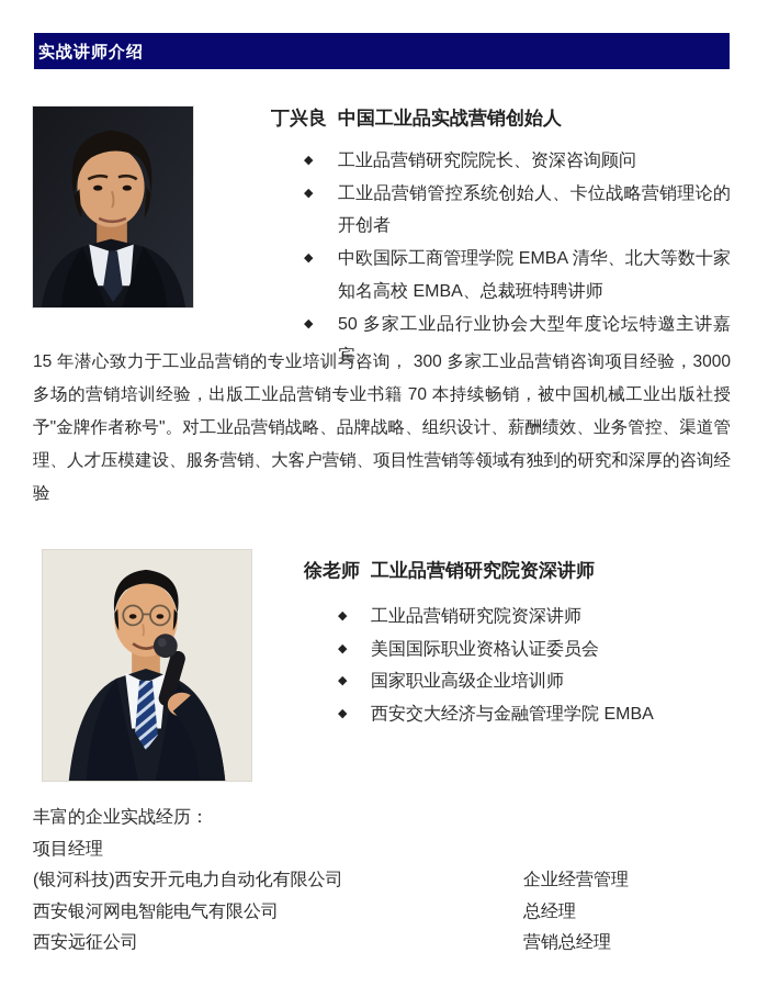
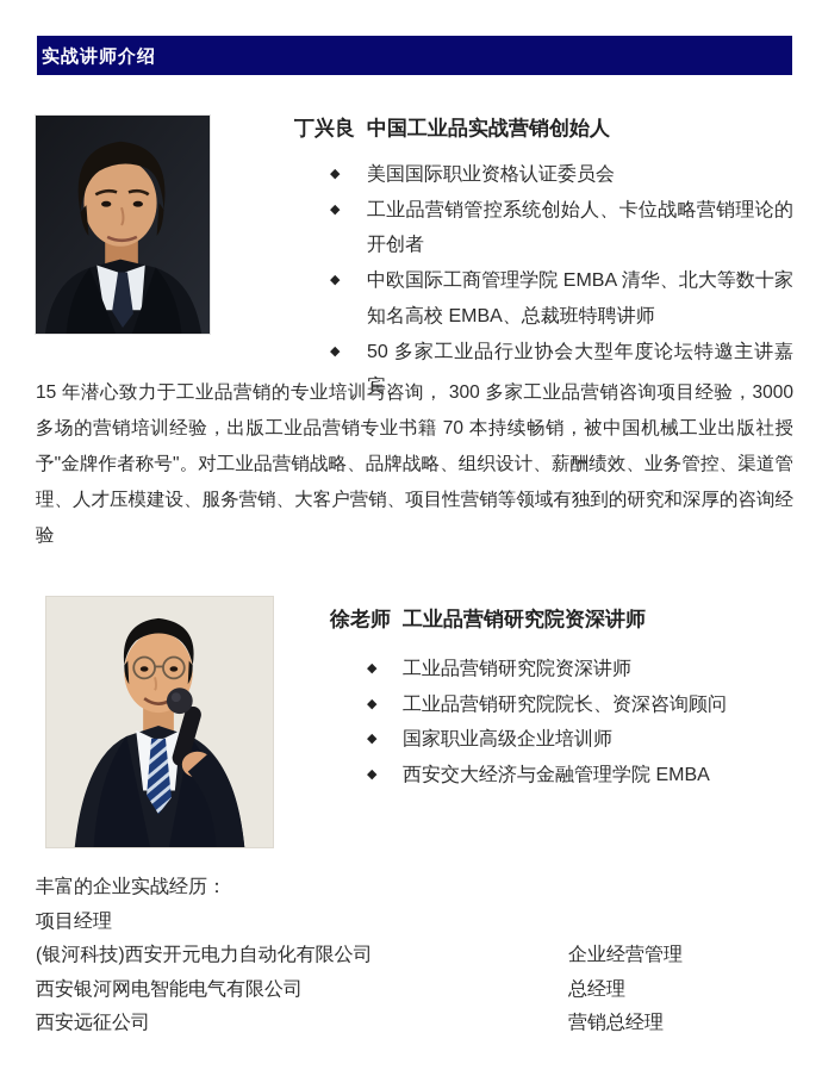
  实战讲师介绍
  丁兴良 中国工业品实战营销创始人
  ◆
- 工业品营销研究院院长、资深咨询顾问
+ 美国国际职业资格认证委员会
  ◆
  工业品营销管控系统创始人、卡位战略营销理论的开创者
  ◆
  中欧国际工商管理学院 EMBA 清华、北大等数十家知名高校 EMBA、总裁班特聘讲师
  ◆
  50 多家工业品行业协会大型年度论坛特邀主讲嘉宾
  15 年潜心致力于工业品营销的专业培训与咨询， 300 多家工业品营销咨询项目经验，3000 多场的营销培训经验，出版工业品营销专业书籍 70 本持续畅销，被中国机械工业出版社授予"金牌作者称号"。对工业品营销战略、品牌战略、组织设计、薪酬绩效、业务管控、渠道管理、人才压模建设、服务营销、大客户营销、项目性营销等领域有独到的研究和深厚的咨询经验
  徐老师 工业品营销研究院资深讲师
  ◆
  工业品营销研究院资深讲师
  ◆
- 美国国际职业资格认证委员会
+ 工业品营销研究院院长、资深咨询顾问
  ◆
  国家职业高级企业培训师
  ◆
  西安交大经济与金融管理学院 EMBA
  丰富的企业实战经历：
  项目经理
  (银河科技)西安开元电力自动化有限公司
  企业经营管理
  西安银河网电智能电气有限公司
  总经理
  西安远征公司
  营销总经理
